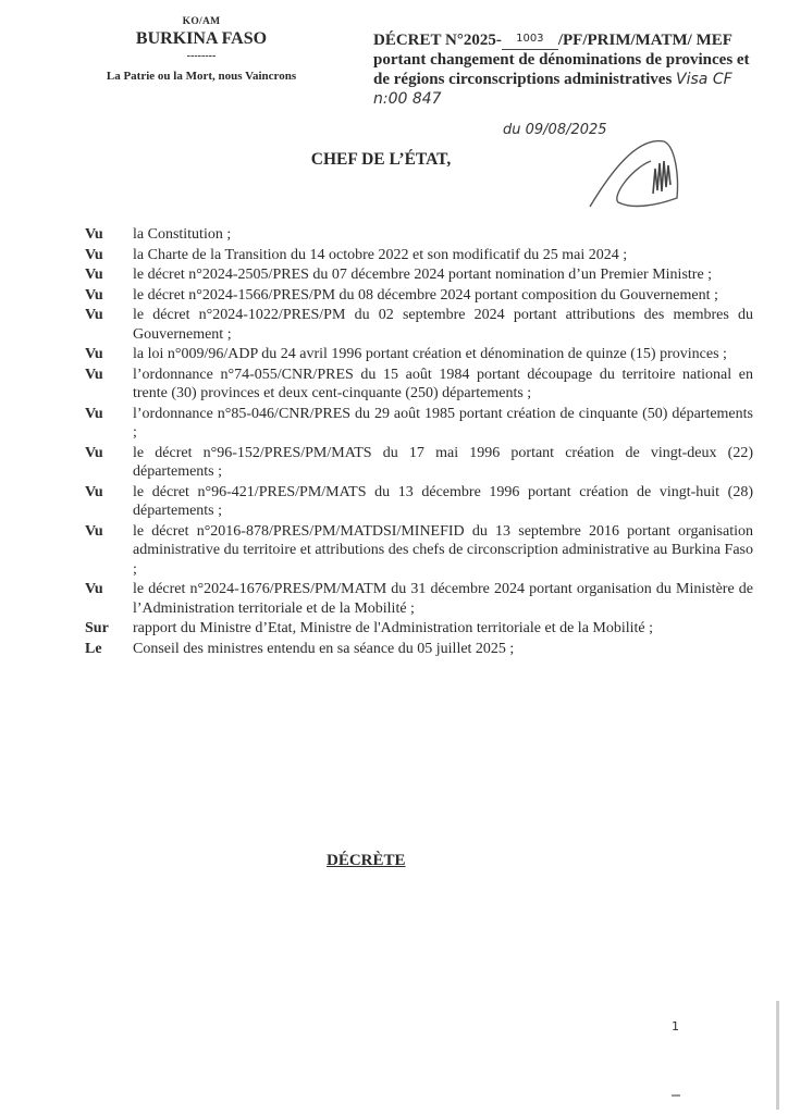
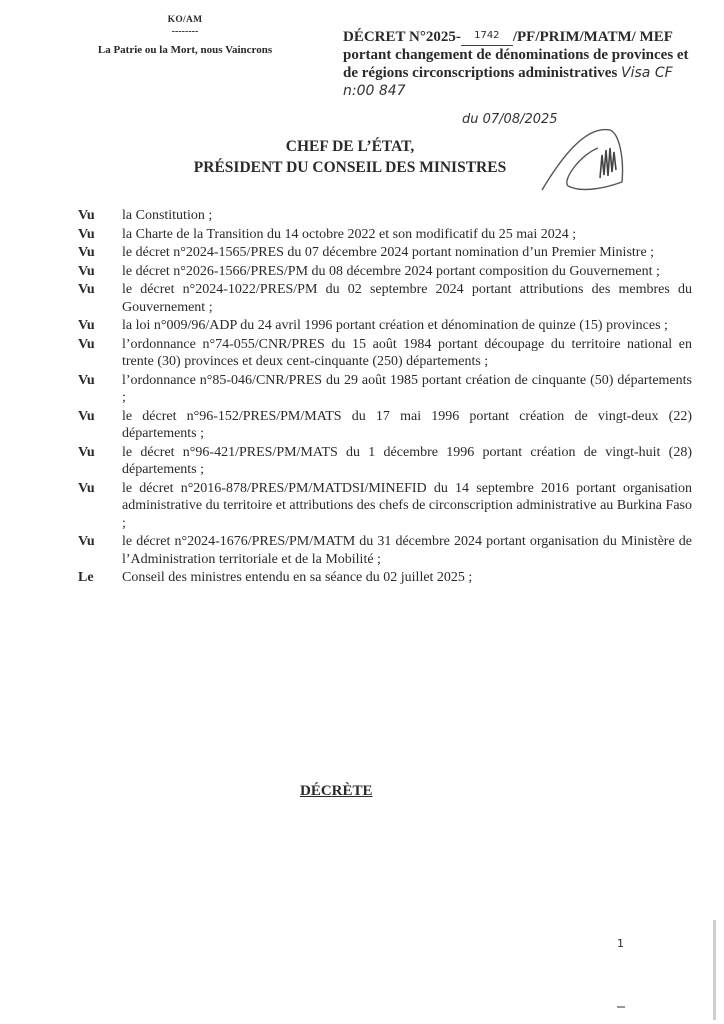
  KO/AM
- BURKINA FASO
  --------
  La Patrie ou la Mort, nous Vaincrons
- DÉCRET N°2025- 1003 /PF/PRIM/MATM/ MEF portant changement de dénominations de provinces et de régions circonscriptions administratives Visa CF n:00 847
+ DÉCRET N°2025- 1742 /PF/PRIM/MATM/ MEF portant changement de dénominations de provinces et de régions circonscriptions administratives Visa CF n:00 847
- du 09/08/2025
+ du 07/08/2025
  CHEF DE L’ÉTAT,
+ PRÉSIDENT DU CONSEIL DES MINISTRES
  Vu
  la Constitution ;
  Vu
  la Charte de la Transition du 14 octobre 2022 et son modificatif du 25 mai 2024 ;
  Vu
- le décret n°2024-2505/PRES du 07 décembre 2024 portant nomination d’un Premier Ministre ;
+ le décret n°2024-1565/PRES du 07 décembre 2024 portant nomination d’un Premier Ministre ;
  Vu
- le décret n°2024-1566/PRES/PM du 08 décembre 2024 portant composition du Gouvernement ;
+ le décret n°2026-1566/PRES/PM du 08 décembre 2024 portant composition du Gouvernement ;
  Vu
  le décret n°2024-1022/PRES/PM du 02 septembre 2024 portant attributions des membres du Gouvernement ;
  Vu
  la loi n°009/96/ADP du 24 avril 1996 portant création et dénomination de quinze (15) provinces ;
  Vu
  l’ordonnance n°74-055/CNR/PRES du 15 août 1984 portant découpage du territoire national en trente (30) provinces et deux cent-cinquante (250) départements ;
  Vu
  l’ordonnance n°85-046/CNR/PRES du 29 août 1985 portant création de cinquante (50) départements ;
  Vu
  le décret n°96-152/PRES/PM/MATS du 17 mai 1996 portant création de vingt-deux (22) départements ;
  Vu
- le décret n°96-421/PRES/PM/MATS du 13 décembre 1996 portant création de vingt-huit (28) départements ;
+ le décret n°96-421/PRES/PM/MATS du 1 décembre 1996 portant création de vingt-huit (28) départements ;
  Vu
- le décret n°2016-878/PRES/PM/MATDSI/MINEFID du 13 septembre 2016 portant organisation administrative du territoire et attributions des chefs de circonscription administrative au Burkina Faso ;
+ le décret n°2016-878/PRES/PM/MATDSI/MINEFID du 14 septembre 2016 portant organisation administrative du territoire et attributions des chefs de circonscription administrative au Burkina Faso ;
  Vu
  le décret n°2024-1676/PRES/PM/MATM du 31 décembre 2024 portant organisation du Ministère de l’Administration territoriale et de la Mobilité ;
- Sur
- rapport du Ministre d’Etat, Ministre de l'Administration territoriale et de la Mobilité ;
  Le
- Conseil des ministres entendu en sa séance du 05 juillet 2025 ;
+ Conseil des ministres entendu en sa séance du 02 juillet 2025 ;
  DÉCRÈTE
  1
